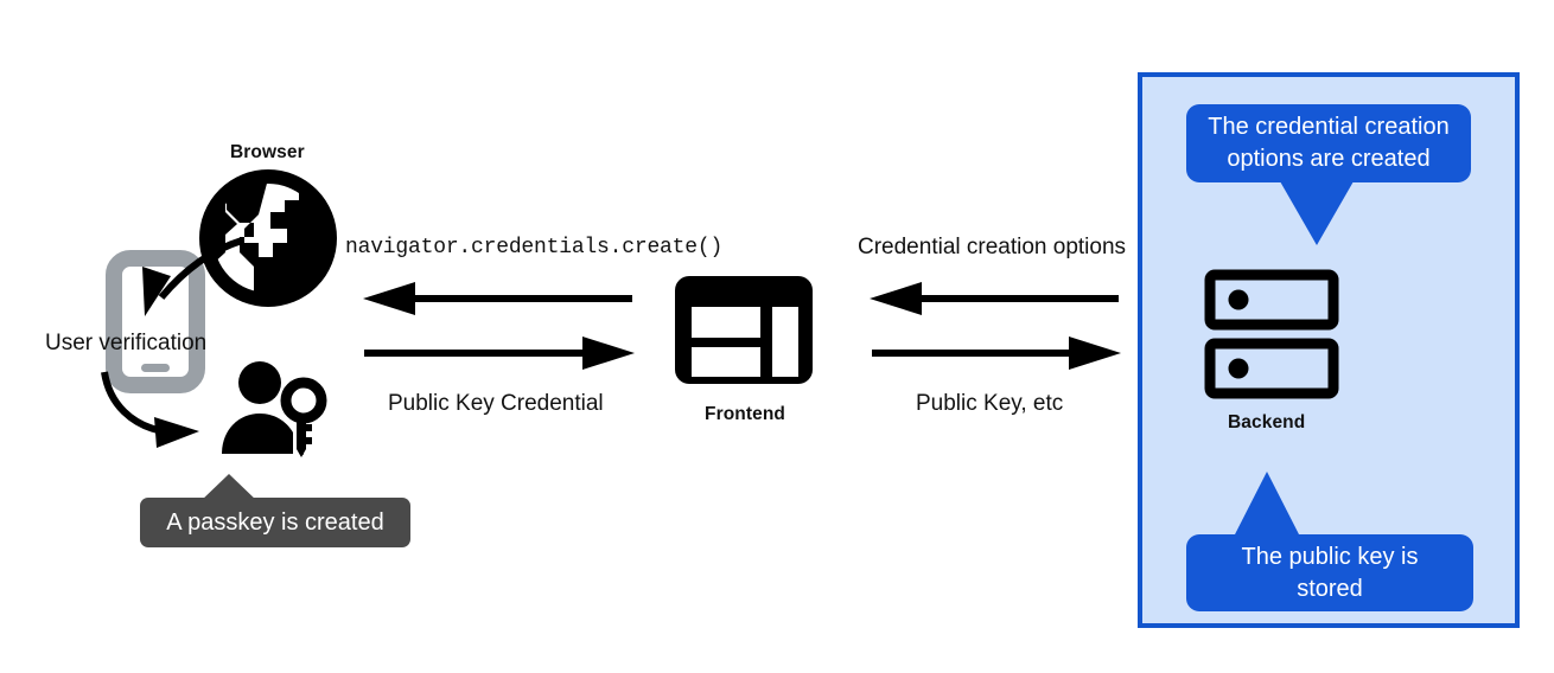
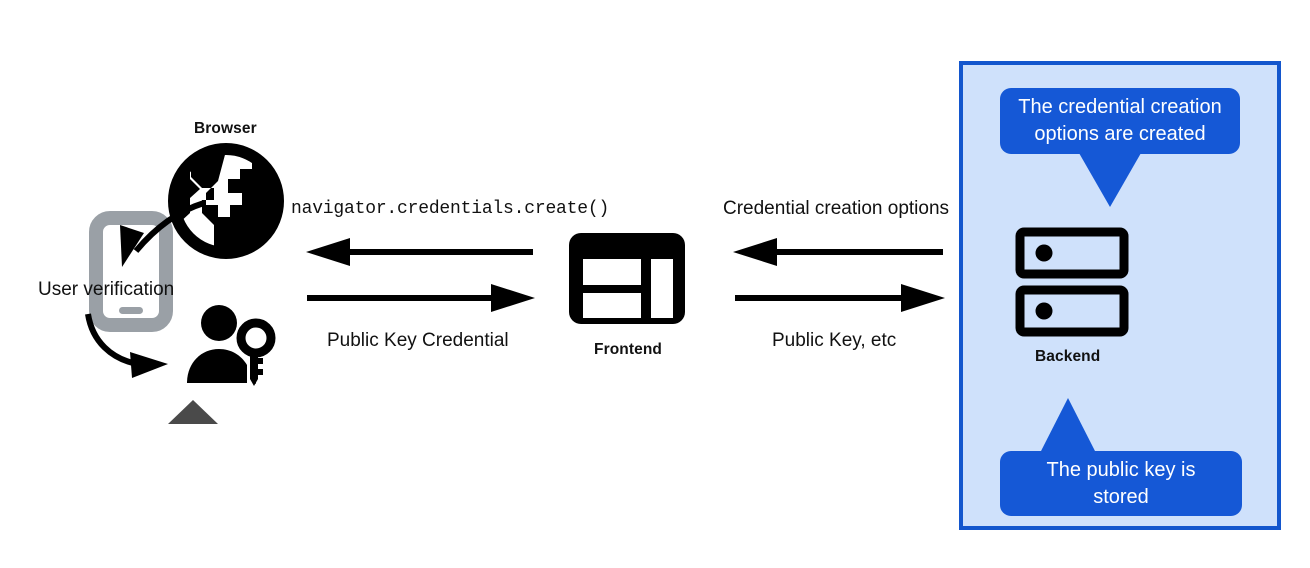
  The credential creation
  options are created
  The public key is
  stored
  Backend
  Frontend
  Browser
- A passkey is created
  User verification
  navigator.credentials.create()
  Public Key Credential
  Credential creation options
  Public Key, etc
